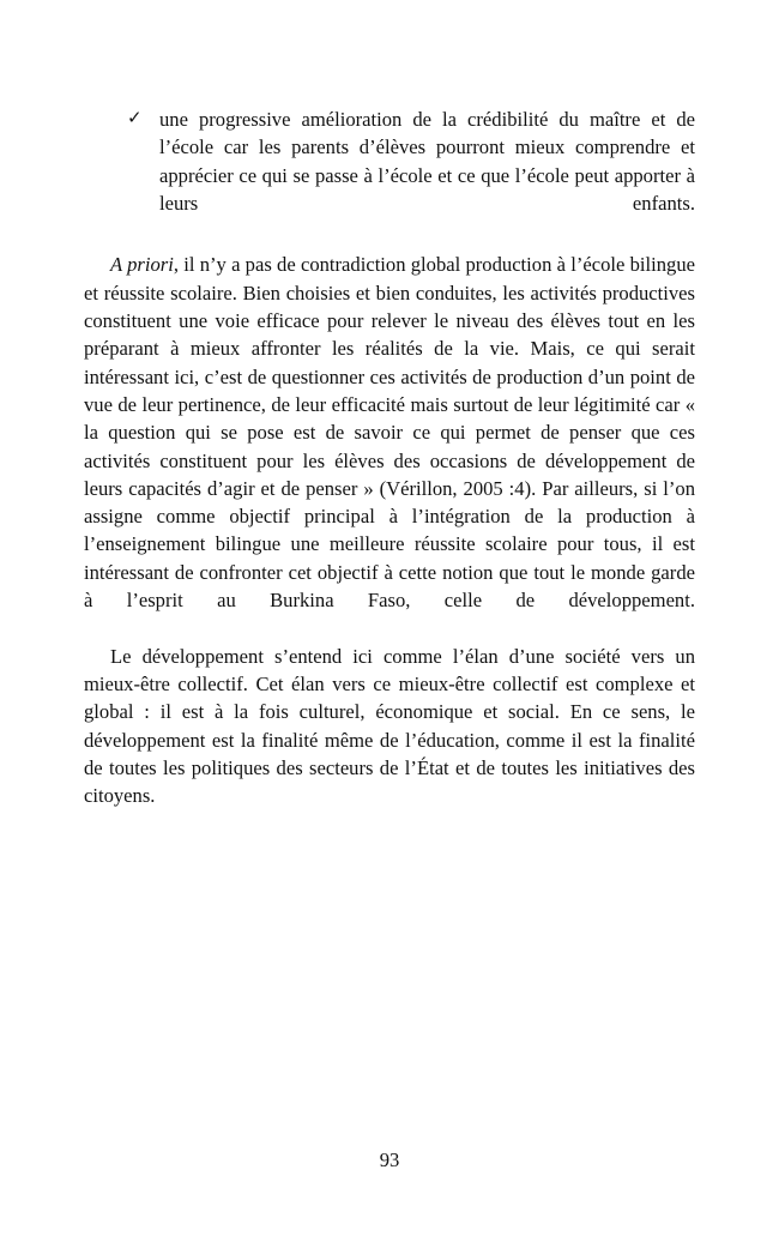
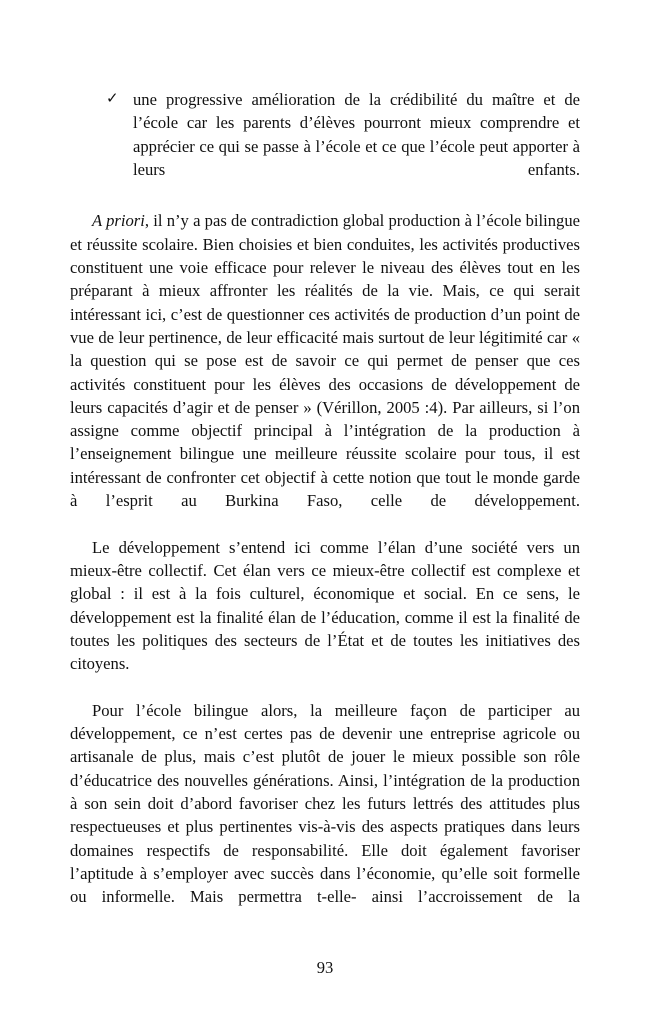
  ✓
  une progressive amélioration de la crédibilité du maître et de l’école car les parents d’élèves pourront mieux comprendre et apprécier ce qui se passe à l’école et ce que l’école peut apporter à leurs enfants.
  A priori, il n’y a pas de contradiction global production à l’école bilingue et réussite scolaire. Bien choisies et bien conduites, les activités productives constituent une voie efficace pour relever le niveau des élèves tout en les préparant à mieux affronter les réalités de la vie. Mais, ce qui serait intéressant ici, c’est de questionner ces activités de production d’un point de vue de leur pertinence, de leur efficacité mais surtout de leur légitimité car « la question qui se pose est de savoir ce qui permet de penser que ces activités constituent pour les élèves des occasions de développement de leurs capacités d’agir et de penser » (Vérillon, 2005 :4). Par ailleurs, si l’on assigne comme objectif principal à l’intégration de la production à l’enseignement bilingue une meilleure réussite scolaire pour tous, il est intéressant de confronter cet objectif à cette notion que tout le monde garde à l’esprit au Burkina Faso, celle de développement.
- Le développement s’entend ici comme l’élan d’une société vers un mieux-être collectif. Cet élan vers ce mieux-être collectif est complexe et global : il est à la fois culturel, économique et social. En ce sens, le développement est la finalité même de l’éducation, comme il est la finalité de toutes les politiques des secteurs de l’État et de toutes les initiatives des citoyens.
+ Le développement s’entend ici comme l’élan d’une société vers un mieux-être collectif. Cet élan vers ce mieux-être collectif est complexe et global : il est à la fois culturel, économique et social. En ce sens, le développement est la finalité élan de l’éducation, comme il est la finalité de toutes les politiques des secteurs de l’État et de toutes les initiatives des citoyens.
+ Pour l’école bilingue alors, la meilleure façon de participer au développement, ce n’est certes pas de devenir une entreprise agricole ou artisanale de plus, mais c’est plutôt de jouer le mieux possible son rôle d’éducatrice des nouvelles générations. Ainsi, l’intégration de la production à son sein doit d’abord favoriser chez les futurs lettrés des attitudes plus respectueuses et plus pertinentes vis-à-vis des aspects pratiques dans leurs domaines respectifs de responsabilité. Elle doit également favoriser l’aptitude à s’employer avec succès dans l’économie, qu’elle soit formelle ou informelle. Mais permettra t-elle- ainsi l’accroissement de la
  93
